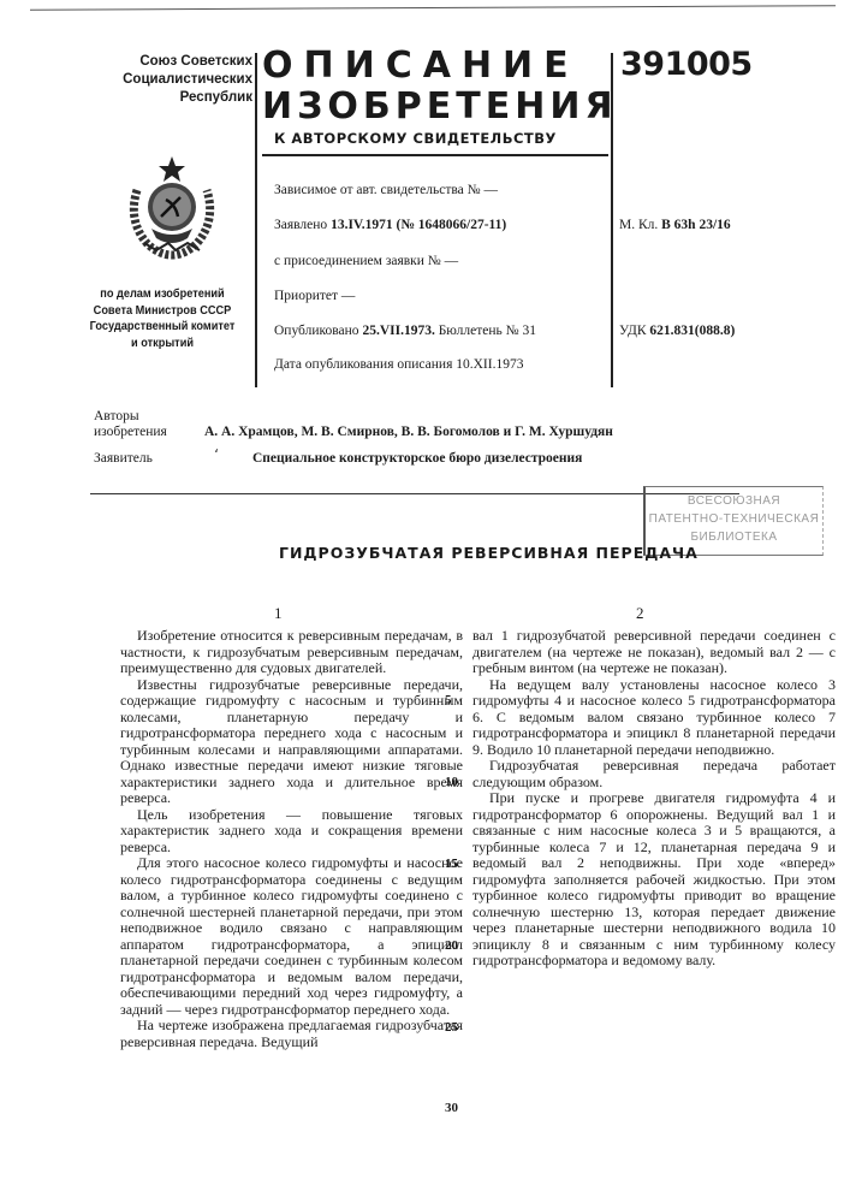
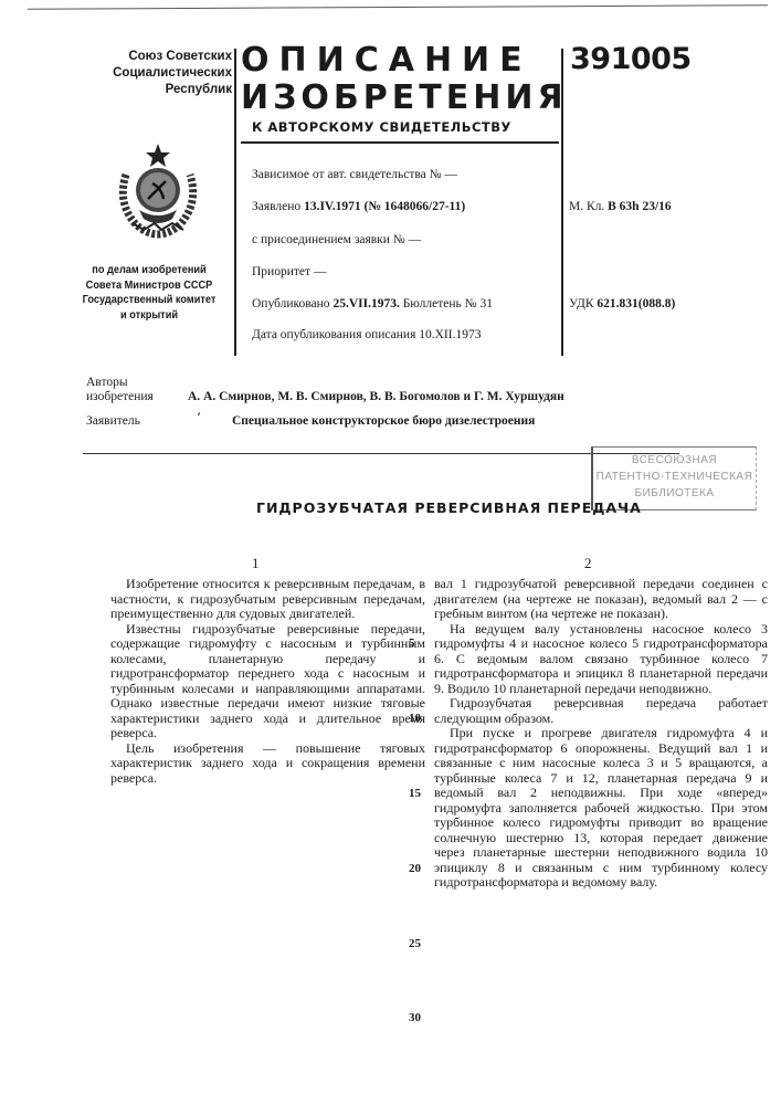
  Союз Советских
  Социалистических
  Республик
  ОПИСАНИЕ
  ИЗОБРЕТЕНИЯ
  К АВТОРСКОМУ СВИДЕТЕЛЬСТВУ
  391005
  по делам изобретений
  Совета Министров СССР
  Государственный комитет
  и открытий
  Зависимое от авт. свидетельства № —
  Заявлено 13.IV.1971 (№ 1648066/27-11)
  с присоединением заявки № —
  Приоритет —
  Опубликовано 25.VII.1973. Бюллетень № 31
  Дата опубликования описания 10.XII.1973
  М. Кл. B 63h 23/16
  УДК 621.831(088.8)
  Авторы
  изобретения
- А. А. Храмцов, М. В. Смирнов, В. В. Богомолов и Г. М. Хуршудян
+ А. А. Смирнов, М. В. Смирнов, В. В. Богомолов и Г. М. Хуршудян
  Заявитель
  ‘
  Специальное конструкторское бюро дизелестроения
  ВСЕСОЮЗНАЯ
  ПАТЕНТНО-ТЕХНИЧЕСКАЯ
  БИБЛИОТЕКА
  ГИДРОЗУБЧАТАЯ РЕВЕРСИВНАЯ ПЕРЕДАЧА
  1
  2
  Изобретение относится к реверсивным передачам, в частности, к гидрозубчатым реверсивным передачам, преимущественно для судовых двигателей.
- Известны гидрозубчатые реверсивные передачи, содержащие гидромуфту с насосным и турбинным колесами, планетарную передачу и гидротрансформатора переднего хода с насосным и турбинным колесами и направляющими аппаратами. Однако известные передачи имеют низкие тяговые характеристики заднего хода и длительное время реверса.
+ Известны гидрозубчатые реверсивные передачи, содержащие гидромуфту с насосным и турбинным колесами, планетарную передачу и гидротрансформатор переднего хода с насосным и турбинным колесами и направляющими аппаратами. Однако известные передачи имеют низкие тяговые характеристики заднего хода и длительное время реверса.
  Цель изобретения — повышение тяговых характеристик заднего хода и сокращения времени реверса.
- Для этого насосное колесо гидромуфты и насосное колесо гидротрансформатора соединены с ведущим валом, а турбинное колесо гидромуфты соединено с солнечной шестерней планетарной передачи, при этом неподвижное водило связано с направляющим аппаратом гидротрансформатора, а эпицикл планетарной передачи соединен с турбинным колесом гидротрансформатора и ведомым валом передачи, обеспечивающими передний ход через гидромуфту, а задний — через гидротрансформатор переднего хода.
- На чертеже изображена предлагаемая гидрозубчатая реверсивная передача. Ведущий
  5
  10
  15
  20
  25
  30
  вал 1 гидрозубчатой реверсивной передачи соединен с двигателем (на чертеже не показан), ведомый вал 2 — с гребным винтом (на чертеже не показан).
  На ведущем валу установлены насосное колесо 3 гидромуфты 4 и насосное колесо 5 гидротрансформатора 6. С ведомым валом связано турбинное колесо 7 гидротрансформатора и эпицикл 8 планетарной передачи 9. Водило 10 планетарной передачи неподвижно.
  Гидрозубчатая реверсивная передача работает следующим образом.
  При пуске и прогреве двигателя гидромуфта 4 и гидротрансформатор 6 опорожнены. Ведущий вал 1 и связанные с ним насосные колеса 3 и 5 вращаются, а турбинные колеса 7 и 12, планетарная передача 9 и ведомый вал 2 неподвижны. При ходе «вперед» гидромуфта заполняется рабочей жидкостью. При этом турбинное колесо гидромуфты приводит во вращение солнечную шестерню 13, которая передает движение через планетарные шестерни неподвижного водила 10 эпициклу 8 и связанным с ним турбинному колесу гидротрансформатора и ведомому валу.
